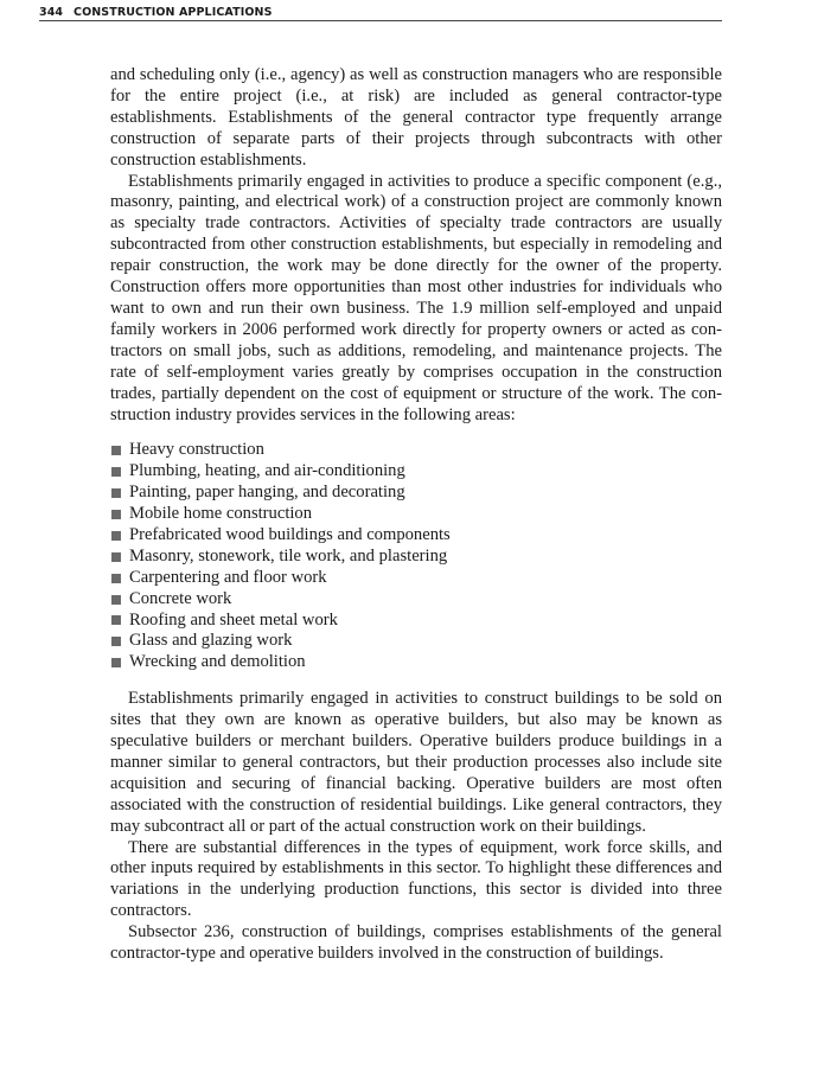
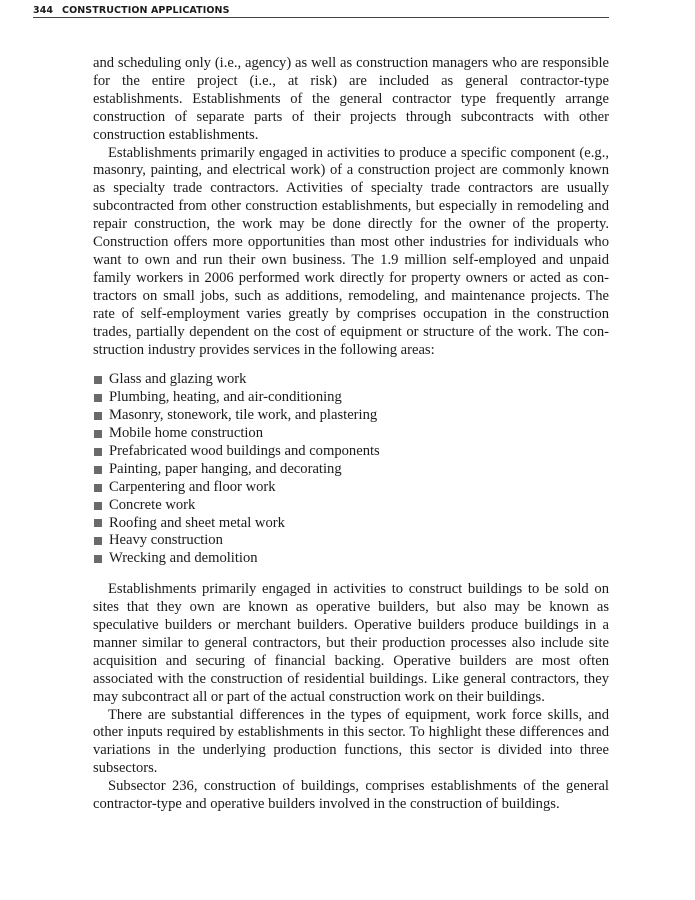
  344
  CONSTRUCTION APPLICATIONS
  and scheduling only (i.e., agency) as well as construction managers who are responsible for the entire project (i.e., at risk) are included as general contractor-type establishments. Establishments of the general contractor type frequently arrange construction of separate parts of their projects through subcontracts with other construction establishments.
  Establishments primarily engaged in activities to produce a specific component (e.g., masonry, painting, and electrical work) of a construction project are commonly known as specialty trade contractors. Activities of specialty trade contractors are usual­ly subcontracted from other construction establishments, but especially in remodeling and repair construction, the work may be done directly for the owner of the property. Construction offers more opportunities than most other industries for individuals who want to own and run their own business. The 1.9 million self-employed and unpaid family workers in 2006 performed work directly for property owners or acted as con­tractors on small jobs, such as additions, remodeling, and maintenance projects. The rate of self-employment varies greatly by comprises occupation in the construction trades, partially dependent on the cost of equipment or structure of the work. The con­struction industry provides services in the following areas:
- Heavy construction
+ Glass and glazing work
  Plumbing, heating, and air-conditioning
- Painting, paper hanging, and decorating
+ Masonry, stonework, tile work, and plastering
  Mobile home construction
  Prefabricated wood buildings and components
- Masonry, stonework, tile work, and plastering
+ Painting, paper hanging, and decorating
  Carpentering and floor work
  Concrete work
  Roofing and sheet metal work
- Glass and glazing work
+ Heavy construction
  Wrecking and demolition
  Establishments primarily engaged in activities to construct buildings to be sold on sites that they own are known as operative builders, but also may be known as speculative builders or merchant builders. Operative builders produce buildings in a manner similar to general contractors, but their production processes also include site acquisition and securing of financial backing. Operative builders are most often associated with the construction of residential buildings. Like general contractors, they may subcontract all or part of the actual construction work on their buildings.
- There are substantial differences in the types of equipment, work force skills, and other inputs required by establishments in this sector. To highlight these differences and variations in the underlying production functions, this sector is divided into three contractors.
+ There are substantial differences in the types of equipment, work force skills, and other inputs required by establishments in this sector. To highlight these differences and variations in the underlying production functions, this sector is divided into three subsectors.
  Subsector 236, construction of buildings, comprises establishments of the general contractor-type and operative builders involved in the construction of buildings.
